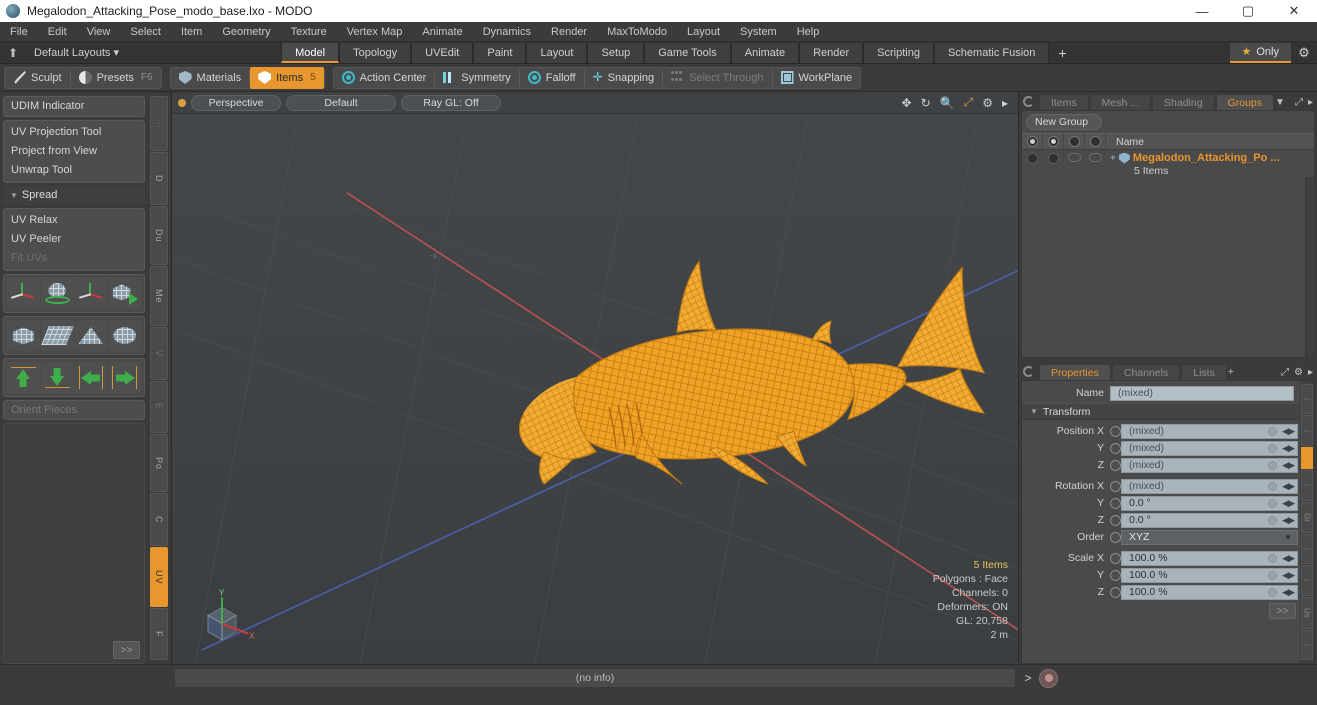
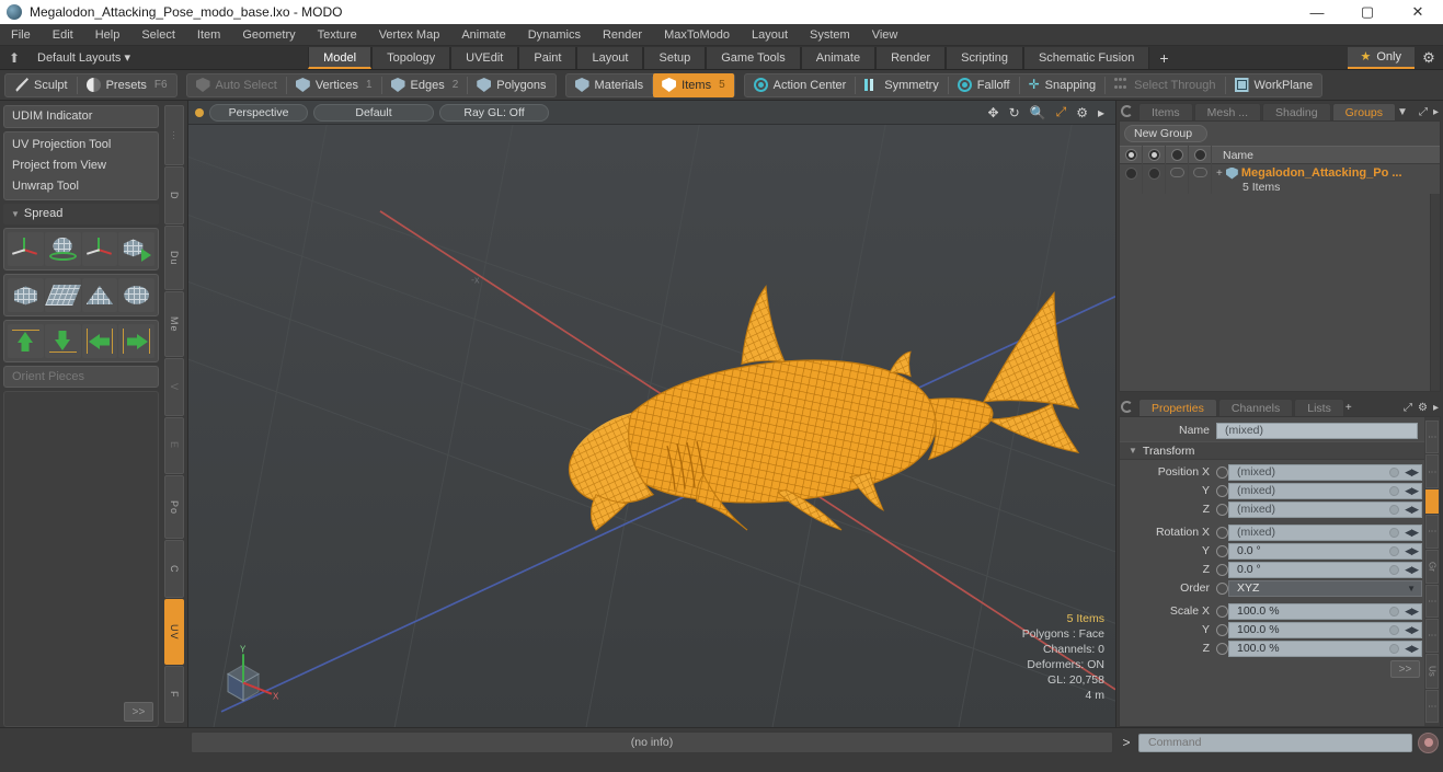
  Megalodon_Attacking_Pose_modo_base.lxo - MODO
  —
  ▢
  ✕
  File
  Edit
- View
+ Help
  Select
  Item
  Geometry
  Texture
  Vertex Map
  Animate
  Dynamics
  Render
  MaxToModo
  Layout
  System
- Help
+ View
  ⬆
  Default Layouts ▾
  Model
  Topology
  UVEdit
  Paint
  Layout
  Setup
  Game Tools
  Animate
  Render
  Scripting
  Schematic Fusion
  +
  ★
  Only
  ⚙
  Sculpt
  Presets
  F6
+ Auto Select
+ Vertices
+ 1
+ Edges
+ 2
+ Polygons
  Materials
  Items
  5
  Action Center
  Symmetry
  Falloff
  ✛
  Snapping
  Select Through
  WorkPlane
  UDIM Indicator
  UV Projection Tool
  Project from View
  Unwrap Tool
  ▼ Spread
- UV Relax
- UV Peeler
- Fit UVs
  Orient Pieces
  >>
  Perspective
  Default
  Ray GL: Off
  ✥
  ↻
  🔍
  ⤢
  ⚙
  ▸
  -x
  Y
  X
  5 Items
  Polygons : Face
  Channels: 0
  Deformers: ON
  GL: 20,758
- 2 m
+ 4 m
  Items
  Mesh ...
  Shading
  Groups
  ▼
  ⤢
  ▸
  New Group
  Name
  +
  Megalodon_Attacking_Po ...
  5 Items
  Properties
  Channels
  Lists
  +
  ⤢
  ⚙
  ▸
  Name
  (mixed)
  ▼
  Transform
  Position X
  (mixed)
  ◀▶
  Y
  (mixed)
  ◀▶
  Z
  (mixed)
  ◀▶
  Rotation X
  (mixed)
  ◀▶
  Y
  0.0 °
  ◀▶
  Z
  0.0 °
  ◀▶
  Order
  XYZ
  ▼
  Scale X
  100.0 %
  ◀▶
  Y
  100.0 %
  ◀▶
  Z
  100.0 %
  ◀▶
  >>
  (no info)
  >
+ Command
